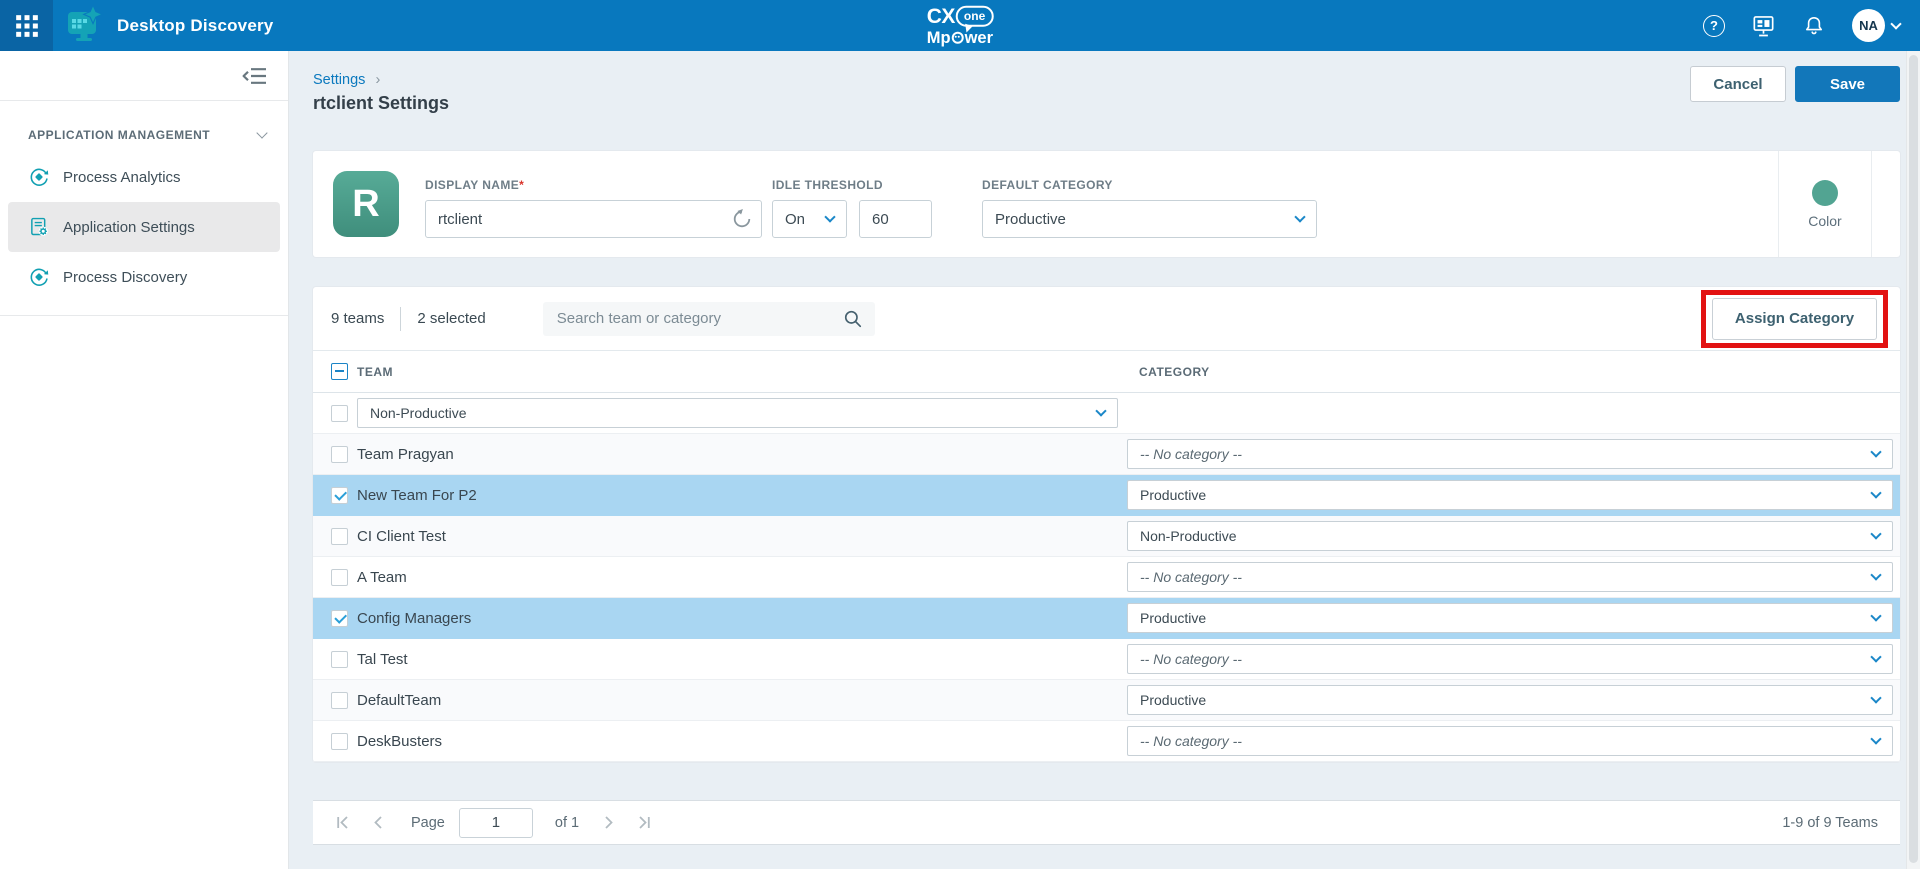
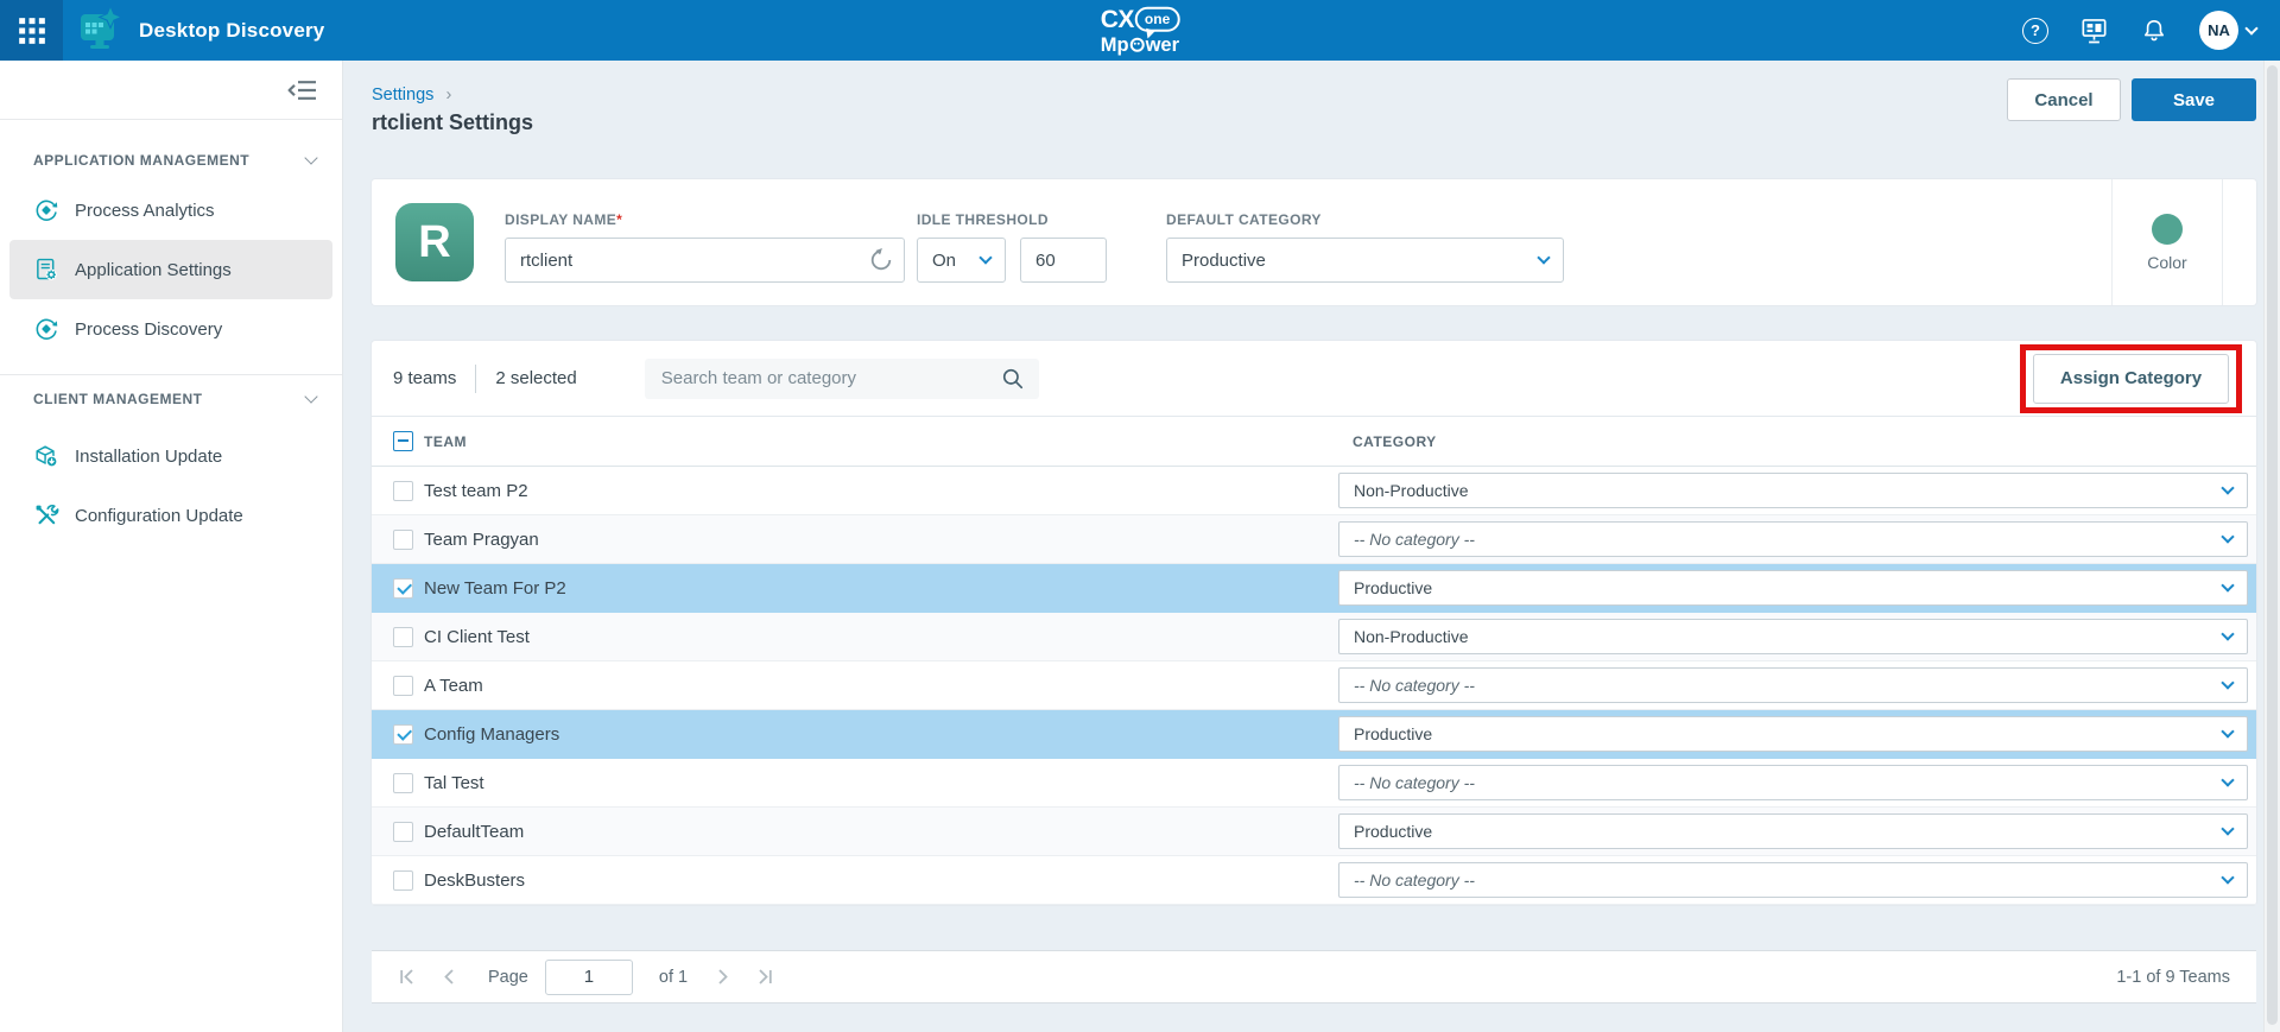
  Desktop Discovery
  CX
  one
  Mp
  wer
  ?
  NA
  APPLICATION MANAGEMENT
  Process Analytics
  Application Settings
  Process Discovery
+ CLIENT MANAGEMENT
+ Installation Update
+ Configuration Update
  Settings ›
  rtclient Settings
  Cancel
  Save
  R
  DISPLAY NAME*
  rtclient
  IDLE THRESHOLD
  On
  60
  DEFAULT CATEGORY
  Productive
  Color
  9 teams
  2 selected
  Search team or category
  Assign Category
  TEAM
  CATEGORY
+ Test team P2
  Non-Productive
  Team Pragyan
  -- No category --
  New Team For P2
  Productive
  CI Client Test
  Non-Productive
  A Team
  -- No category --
  Config Managers
  Productive
  Tal Test
  -- No category --
  DefaultTeam
  Productive
  DeskBusters
  -- No category --
  Page
  1
  of 1
- 1-9 of 9 Teams
+ 1-1 of 9 Teams
